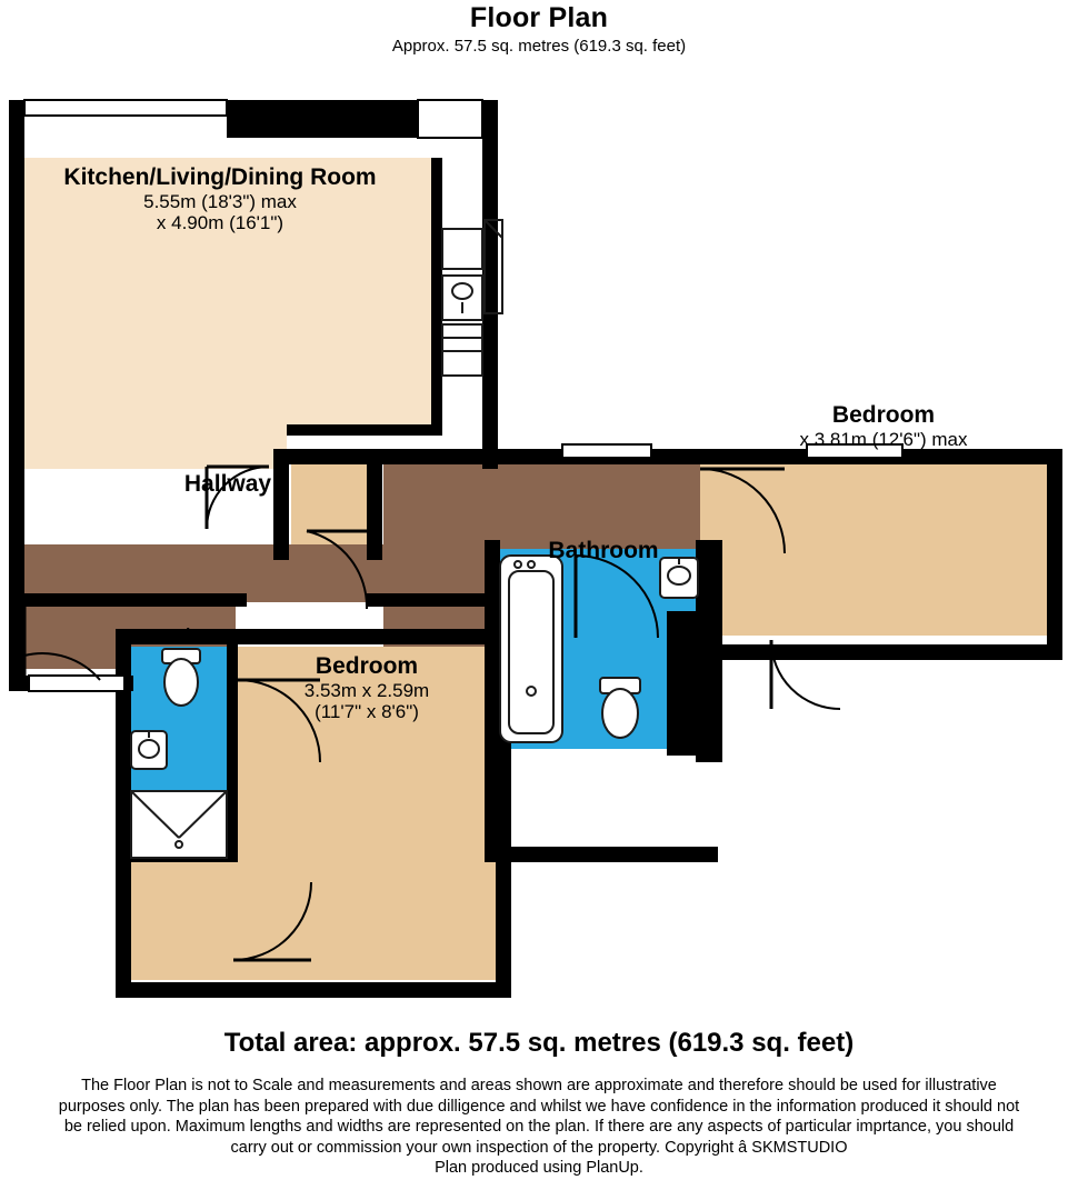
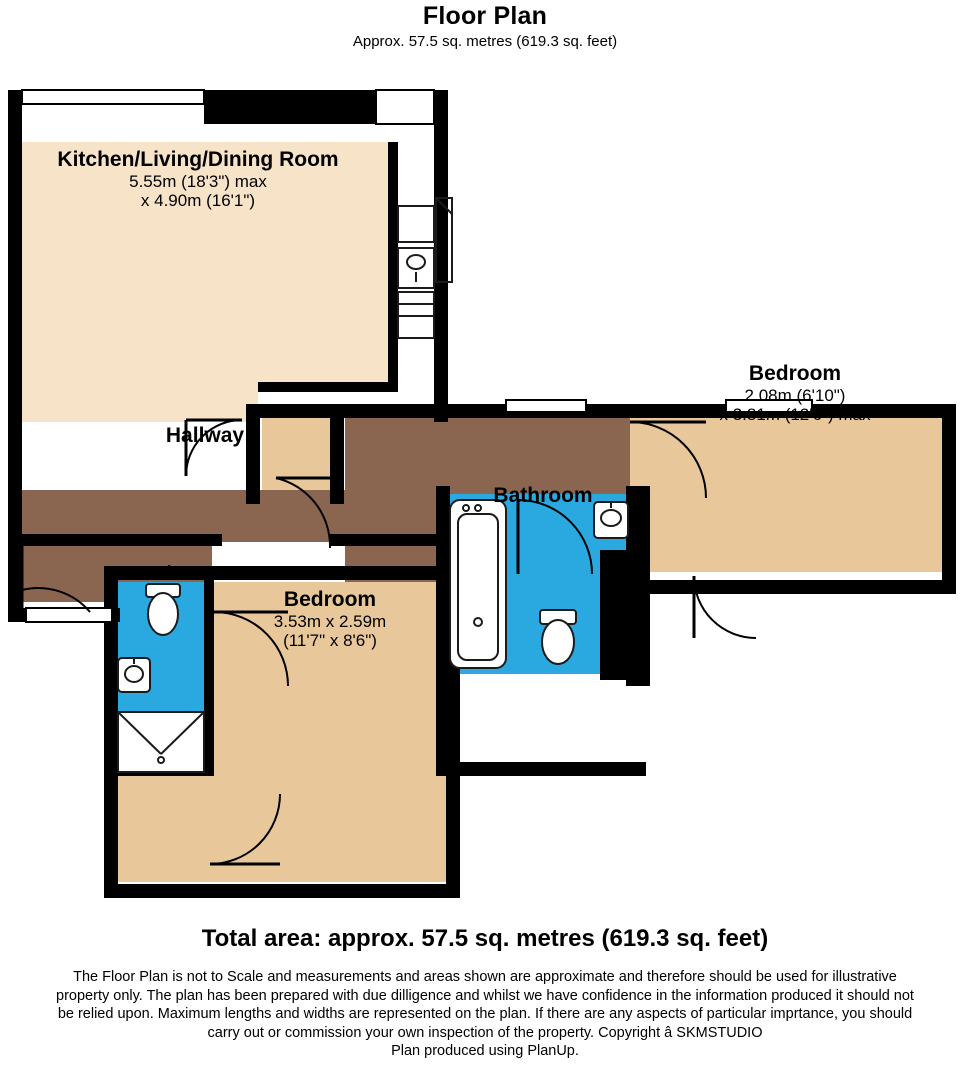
  Floor Plan
  Approx. 57.5 sq. metres (619.3 sq. feet)
  Kitchen/Living/Dining Room
  5.55m (18'3") max
  x 4.90m (16'1")
  Hallway
  Bedroom
+ 2.08m (6'10")
  x 3.81m (12'6") max
  Bathroom
  Bedroom
  3.53m x 2.59m
  (11'7" x 8'6")
  En-suite
  Total area: approx. 57.5 sq. metres (619.3 sq. feet)
  The Floor Plan is not to Scale and measurements and areas shown are approximate and therefore should be used for illustrative
- purposes only. The plan has been prepared with due dilligence and whilst we have confidence in the information produced it should not
+ property only. The plan has been prepared with due dilligence and whilst we have confidence in the information produced it should not
  be relied upon. Maximum lengths and widths are represented on the plan. If there are any aspects of particular imprtance, you should
  carry out or commission your own inspection of the property. Copyright â SKMSTUDIO
  Plan produced using PlanUp.
